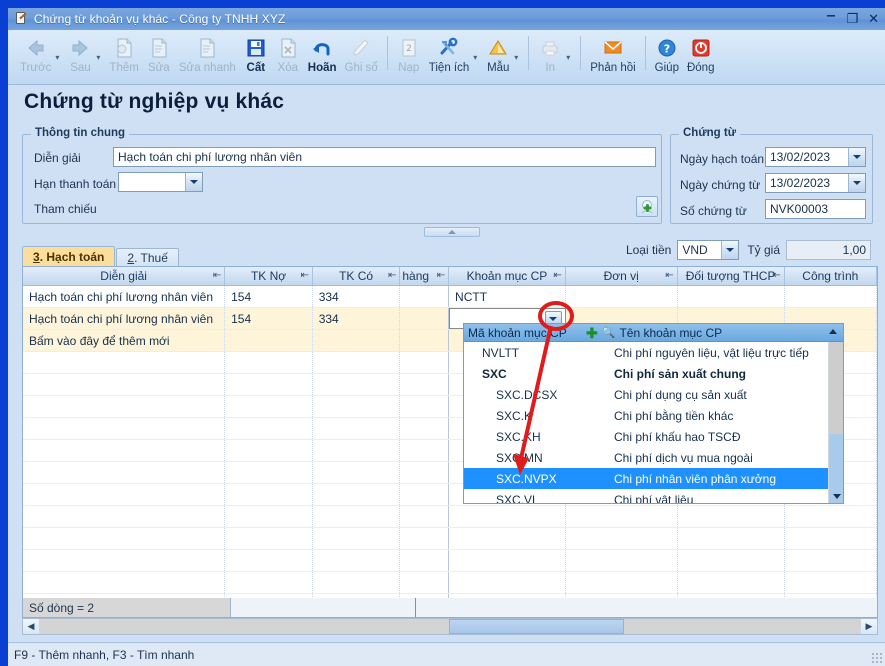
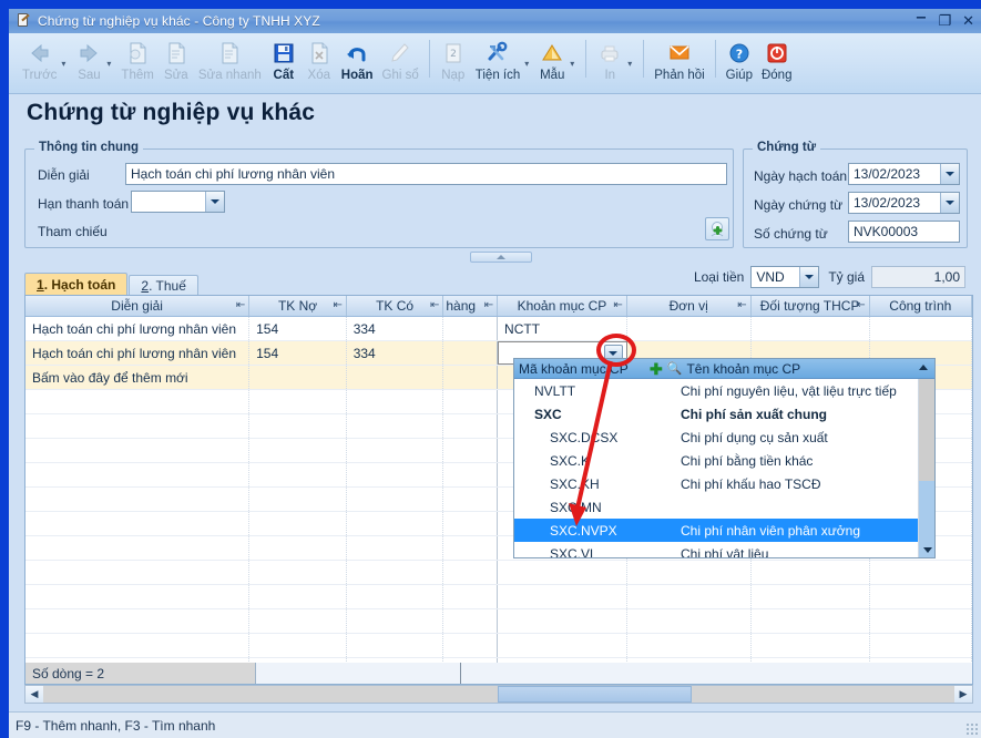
- Chứng từ khoản vụ khác - Công ty TNHH XYZ
+ Chứng từ nghiệp vụ khác - Công ty TNHH XYZ
  −
  ❐
  ✕
  Trước
  ▾
  Sau
  ▾
  Thêm
  Sửa
  Sửa nhanh
  Cất
  Xóa
  Hoãn
  Ghi sổ
  2
  Nạp
  Tiện ích
  ▾
  Mẫu
  ▾
  In
  ▾
  Phản hồi
  ?
  Giúp
  Đóng
  Chứng từ nghiệp vụ khác
  Thông tin chung
  Diễn giải
  Hạch toán chi phí lương nhân viên
  Hạn thanh toán
  Tham chiếu
  Chứng từ
  Ngày hạch toán
  13/02/2023
  Ngày chứng từ
  13/02/2023
  Số chứng từ
  NVK00003
- 3
+ 1
  . Hạch toán
  2
  . Thuế
  Loại tiền
  VND
  Tỷ giá
  1,00
  Diễn giải
  ⇤
  TK Nợ
  ⇤
  TK Có
  ⇤
  hàng
  ⇤
  Khoản mục CP
  ⇤
  Đơn vị
  ⇤
  Đối tượng THCP
  ⇤
  Công trình
  Hạch toán chi phí lương nhân viên
  154
  334
  NCTT
  Hạch toán chi phí lương nhân viên
  154
  334
  Bấm vào đây để thêm mới
  Số dòng = 2
  ◀
  ▶
  F9 - Thêm nhanh, F3 - Tìm nhanh
  Mã khoản mục CP
  ✚
  🔍
  Tên khoản mục CP
  NVLTT
  Chi phí nguyên liệu, vật liệu trực tiếp
  SXC
  Chi phí sản xuất chung
  SXC.DSX
  Chi phí dụng cụ sản xuất
  SXC.K
  Chi phí bằng tiền khác
  SXC.H
  Chi phí khấu hao TSCĐ
- Chi phí dịch vụ mua ngoài
  SXC.NVPX
  Chi phí nhân viên phân xưởng
  SXC.VL
  Chi phí vật liệu
